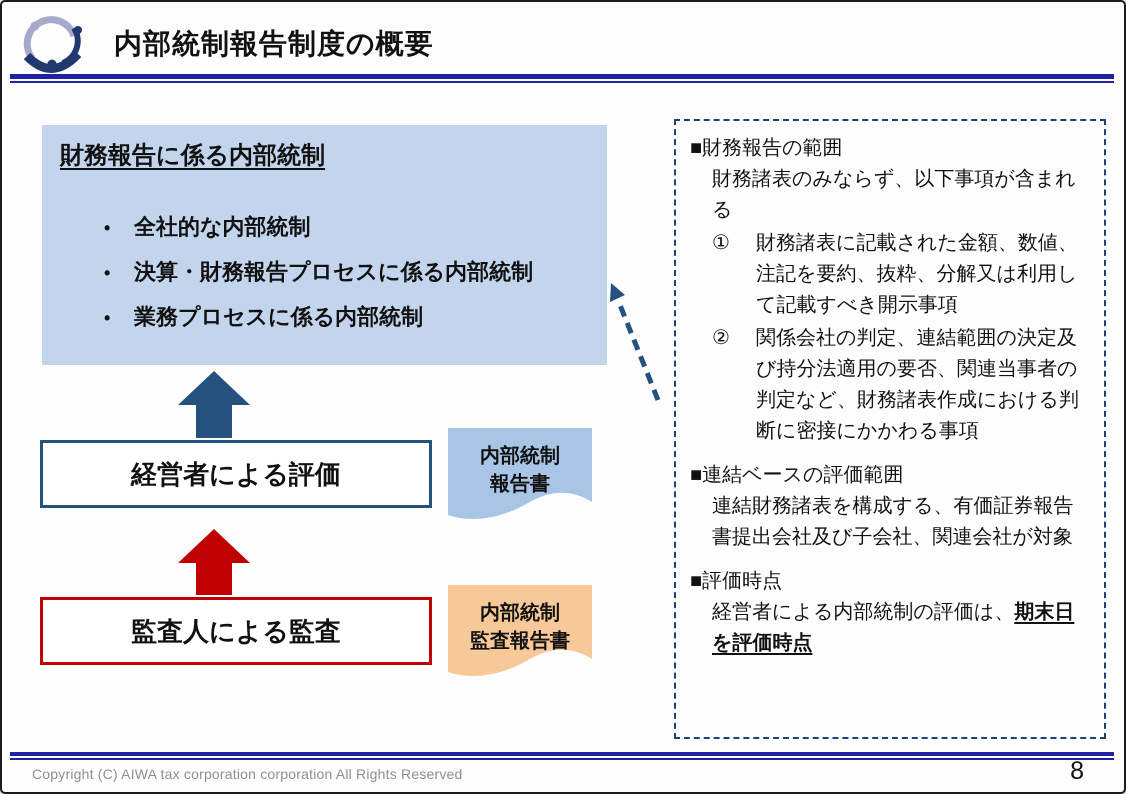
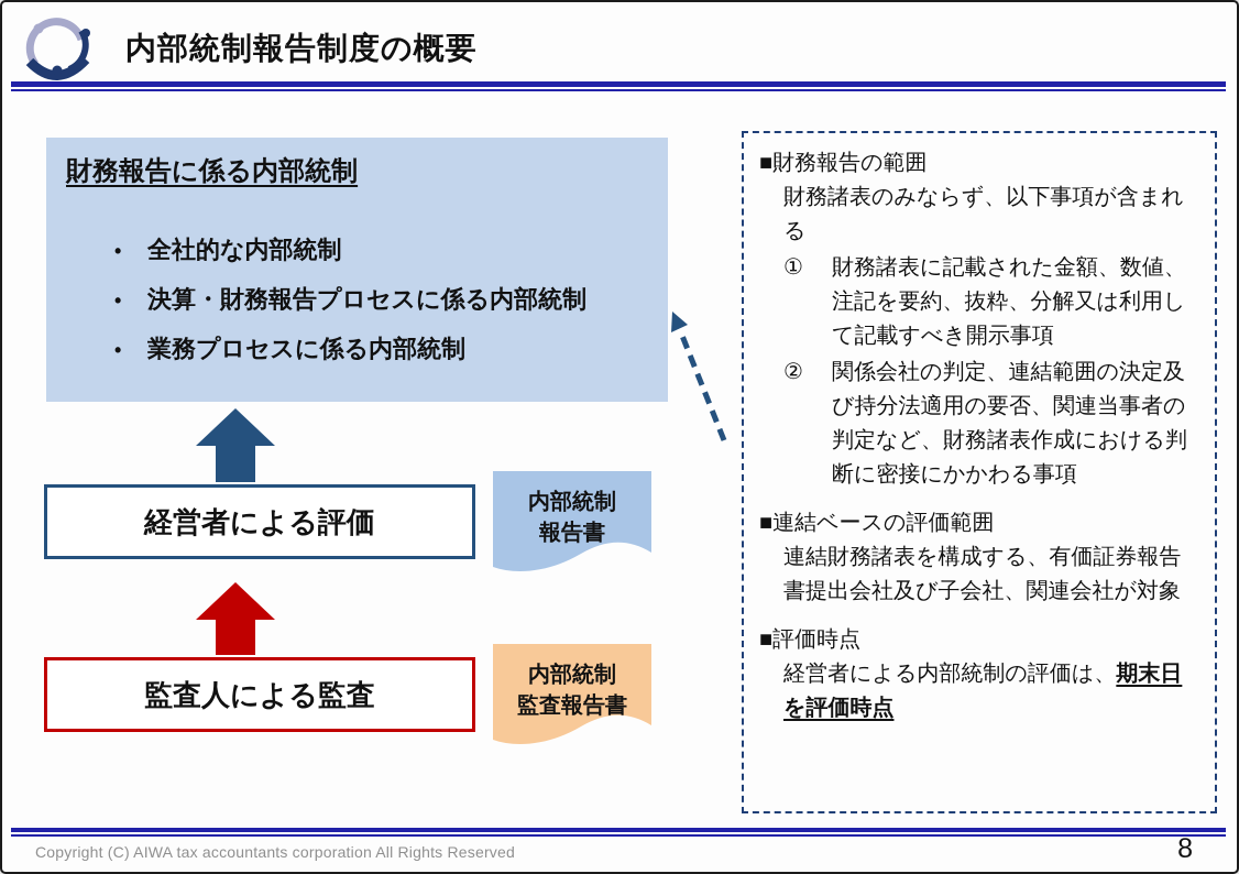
  内部統制報告制度の概要
  財務報告に係る内部統制
  •
  全社的な内部統制
  •
  決算・財務報告プロセスに係る内部統制
  •
  業務プロセスに係る内部統制
  経営者による評価
  内部統制
  報告書
  監査人による監査
  内部統制
  監査報告書
  ■財務報告の範囲
  財務諸表のみならず、以下事項が含まれる
  ①
  財務諸表に記載された金額、数値、注記を要約、抜粋、分解又は利用して記載すべき開示事項
  ②
  関係会社の判定、連結範囲の決定及び持分法適用の要否、関連当事者の判定など、財務諸表作成における判断に密接にかかわる事項
  ■連結ベースの評価範囲
  連結財務諸表を構成する、有価証券報告書提出会社及び子会社、関連会社が対象
  ■評価時点
  経営者による内部統制の評価は、期末日を評価時点
- Copyright (C) AIWA tax corporation corporation All Rights Reserved
+ Copyright (C) AIWA tax accountants corporation All Rights Reserved
  8
